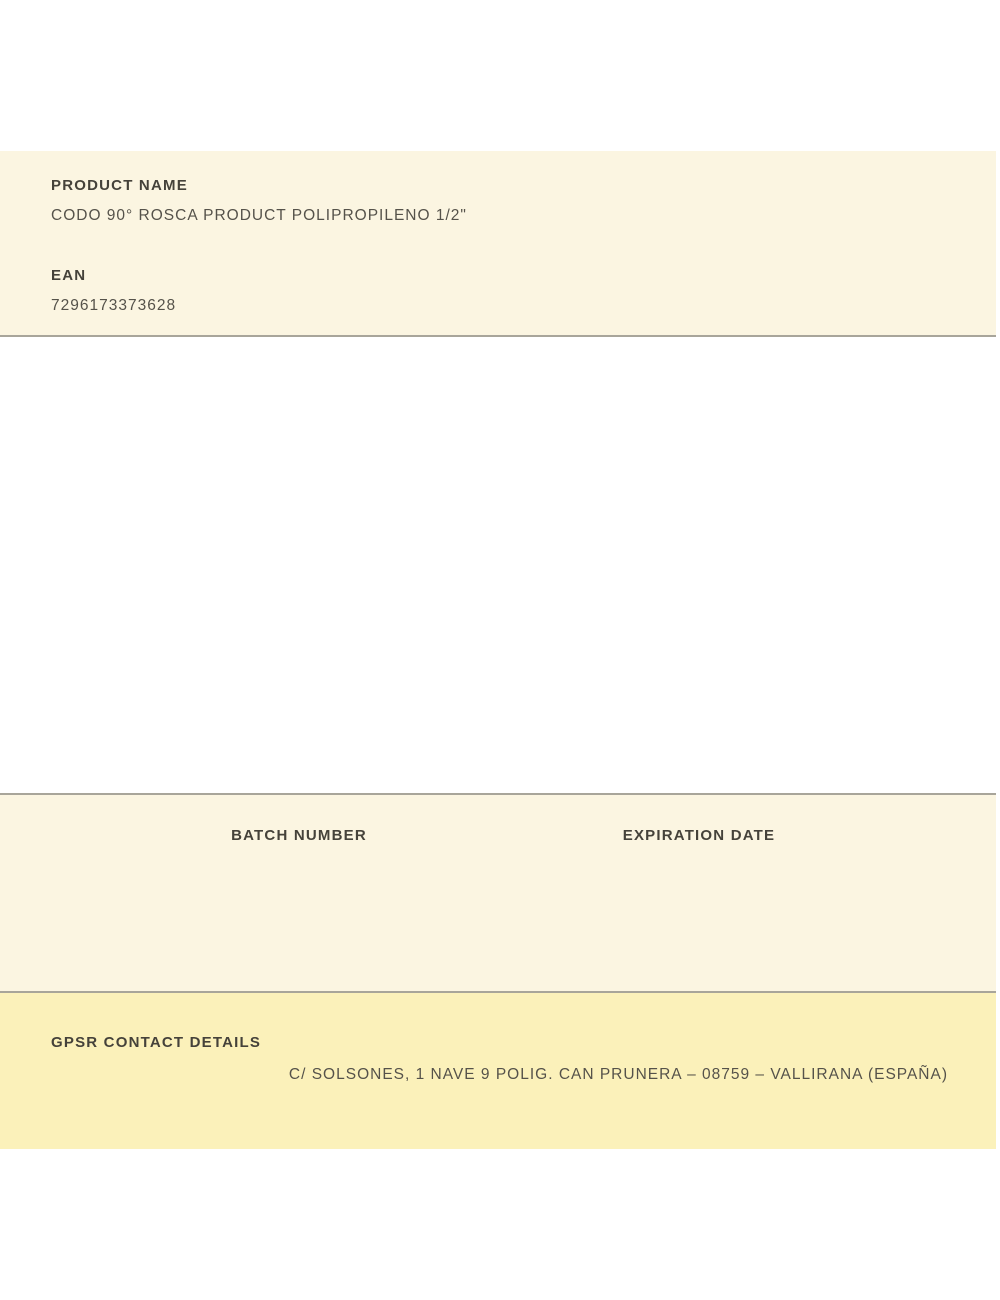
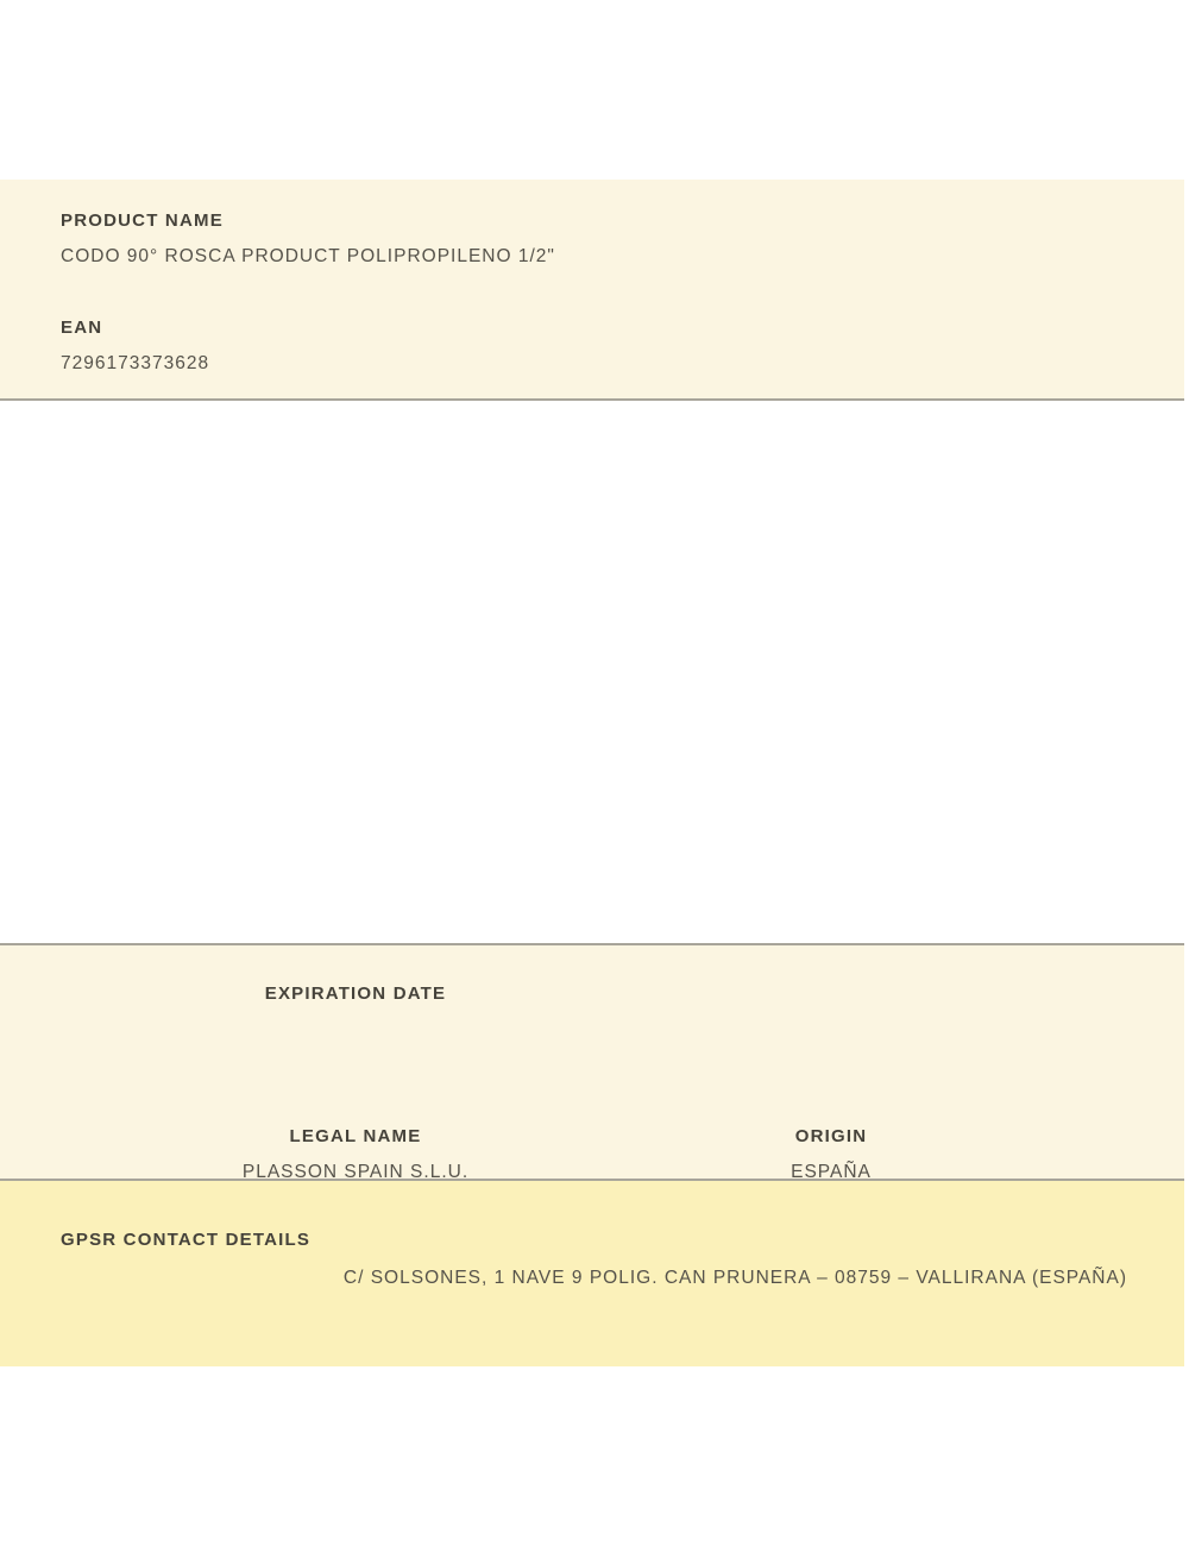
  PRODUCT NAME
  CODO 90° ROSCA PRODUCT POLIPROPILENO 1/2"
  EAN
  7296173373628
- BATCH NUMBER
  EXPIRATION DATE
+ LEGAL NAME
+ PLASSON SPAIN S.L.U.
+ ORIGIN
+ ESPAÑA
  GPSR CONTACT DETAILS
  C/ SOLSONES, 1 NAVE 9 POLIG. CAN PRUNERA – 08759 – VALLIRANA (ESPAÑA)
